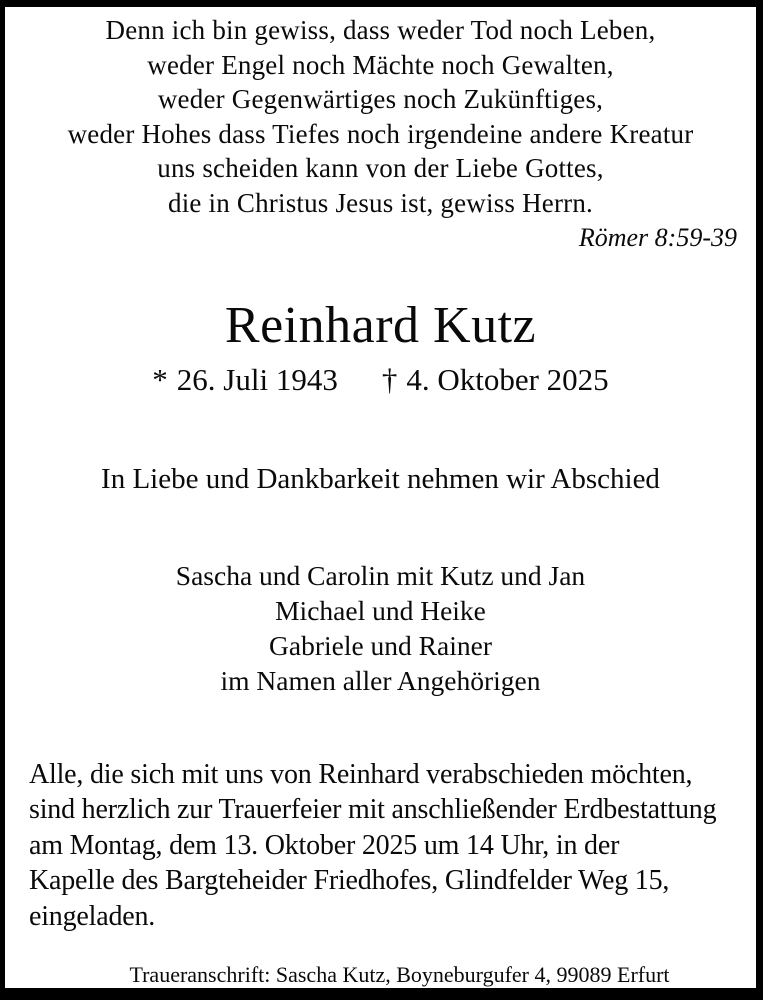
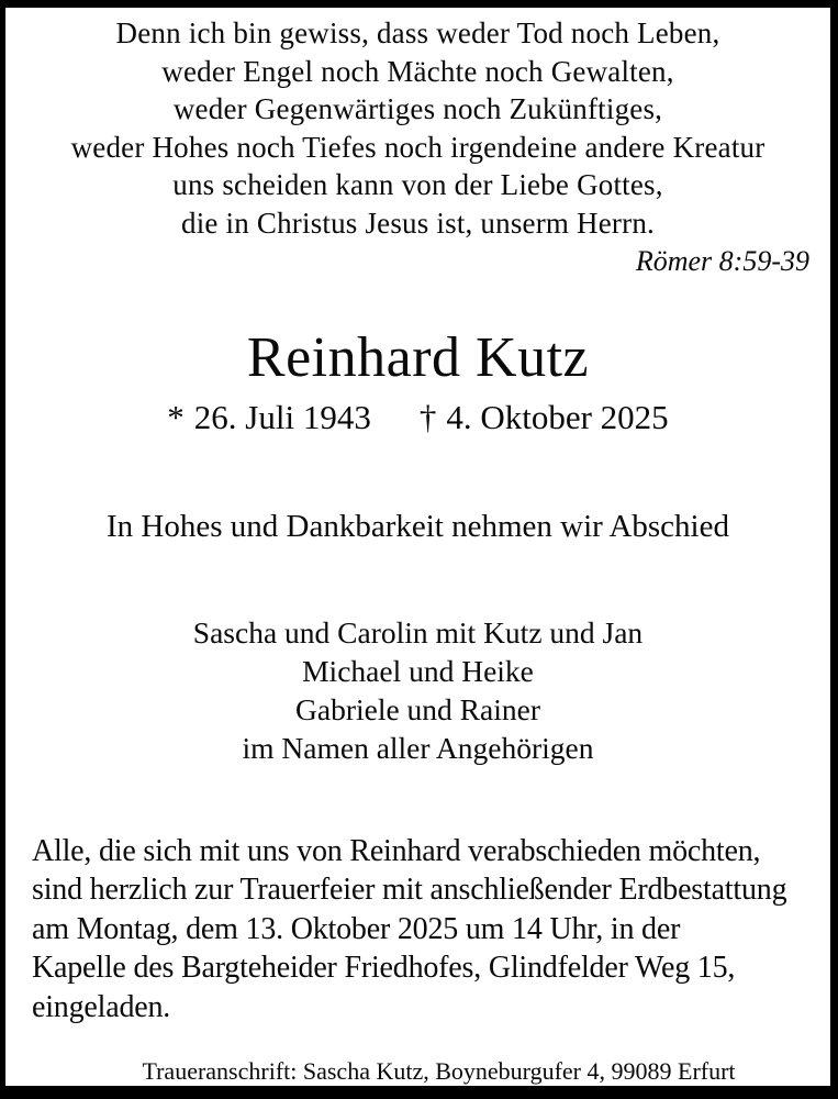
  Denn ich bin gewiss, dass weder Tod noch Leben,
  weder Engel noch Mächte noch Gewalten,
  weder Gegenwärtiges noch Zukünftiges,
- weder Hohes dass Tiefes noch irgendeine andere Kreatur
+ weder Hohes noch Tiefes noch irgendeine andere Kreatur
  uns scheiden kann von der Liebe Gottes,
- die in Christus Jesus ist, gewiss Herrn.
+ die in Christus Jesus ist, unserm Herrn.
  Römer 8:59-39
  Reinhard Kutz
  * 26. Juli 1943 † 4. Oktober 2025
- In Liebe und Dankbarkeit nehmen wir Abschied
+ In Hohes und Dankbarkeit nehmen wir Abschied
  Sascha und Carolin mit Kutz und Jan
  Michael und Heike
  Gabriele und Rainer
  im Namen aller Angehörigen
  Alle, die sich mit uns von Reinhard verabschieden möchten,
  sind herzlich zur Trauerfeier mit anschließender Erdbestattung
  am Montag, dem 13. Oktober 2025 um 14 Uhr, in der
  Kapelle des Bargteheider Friedhofes, Glindfelder Weg 15,
  eingeladen.
  Traueranschrift: Sascha Kutz, Boyneburgufer 4, 99089 Erfurt
